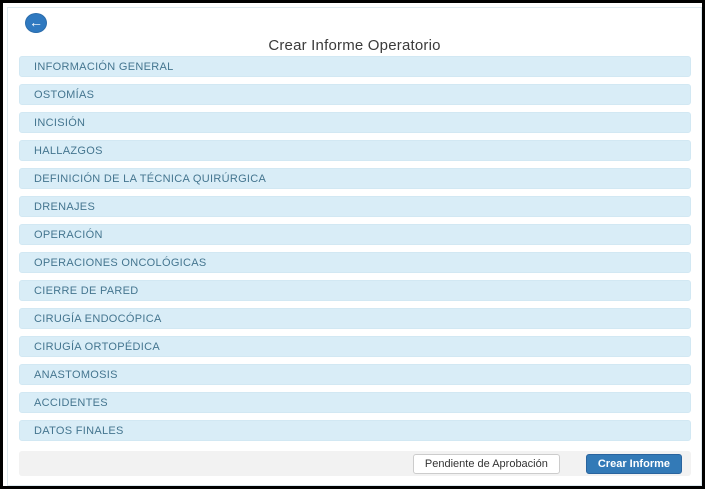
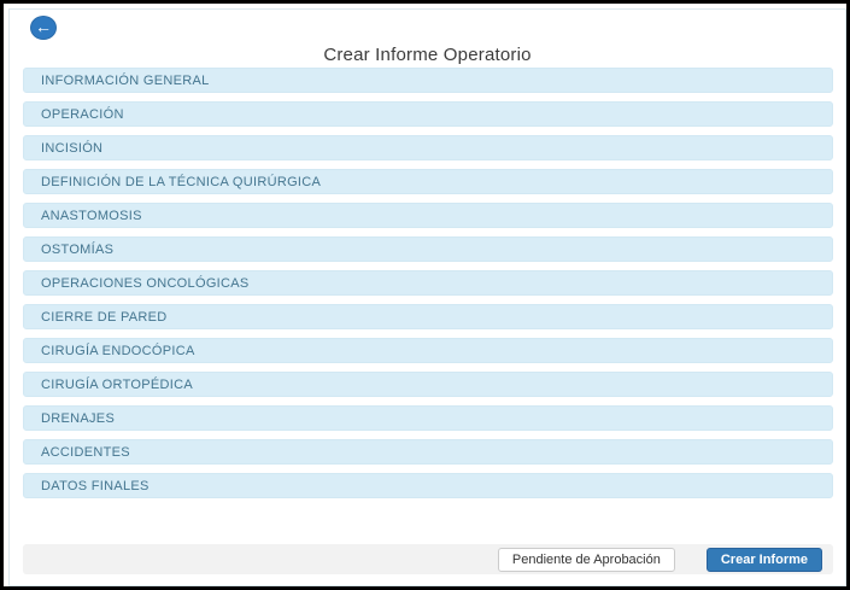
  ←
  Crear Informe Operatorio
  INFORMACIÓN GENERAL
- OSTOMÍAS
+ OPERACIÓN
  INCISIÓN
- HALLAZGOS
  DEFINICIÓN DE LA TÉCNICA QUIRÚRGICA
- DRENAJES
+ ANASTOMOSIS
- OPERACIÓN
+ OSTOMÍAS
  OPERACIONES ONCOLÓGICAS
  CIERRE DE PARED
  CIRUGÍA ENDOCÓPICA
  CIRUGÍA ORTOPÉDICA
- ANASTOMOSIS
+ DRENAJES
  ACCIDENTES
  DATOS FINALES
  Pendiente de Aprobación
  Crear Informe
